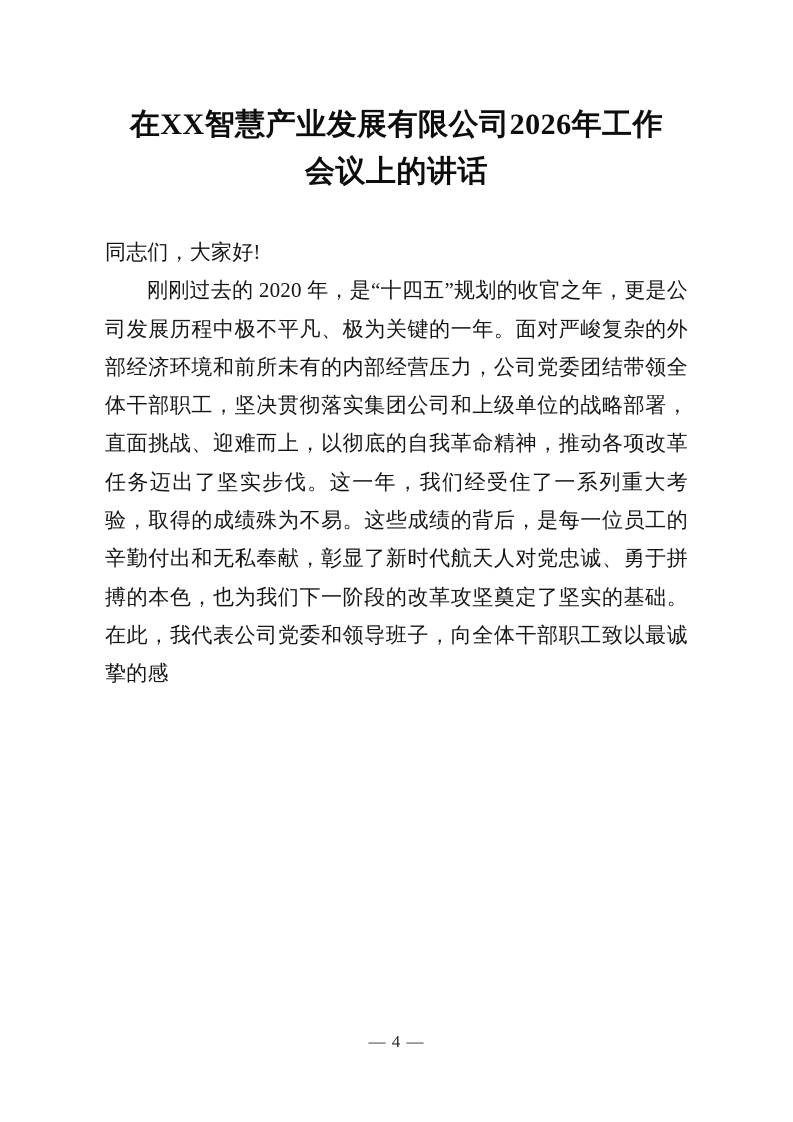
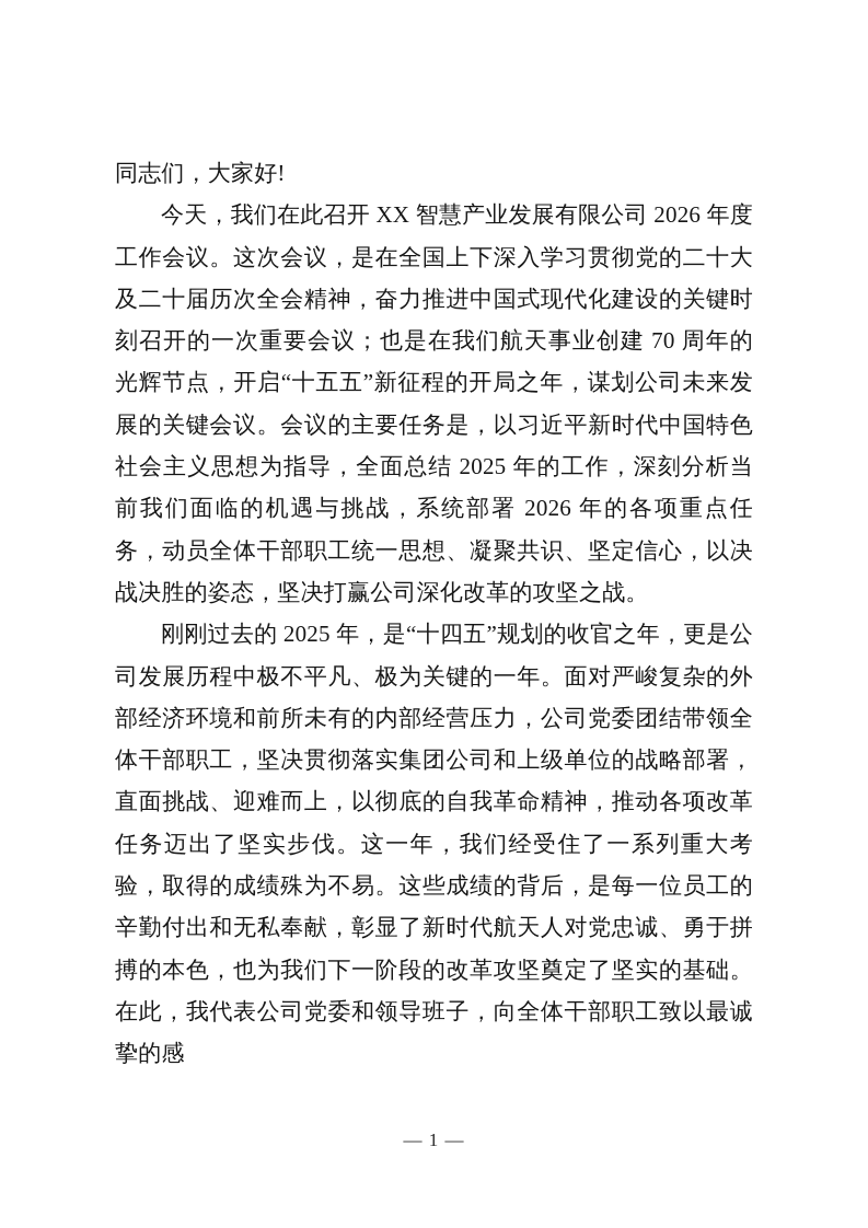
- 在XX智慧产业发展有限公司2026年工作
- 会议上的讲话
  同志们，大家好!
+ 今天，我们在此召开 XX 智慧产业发展有限公司 2026 年度工作会议。这次会议，是在全国上下深入学习贯彻党的二十大及二十届历次全会精神，奋力推进中国式现代化建设的关键时刻召开的一次重要会议；也是在我们航天事业创建 70 周年的光辉节点，开启“十五五”新征程的开局之年，谋划公司未来发展的关键会议。会议的主要任务是，以习近平新时代中国特色社会主义思想为指导，全面总结 2025 年的工作，深刻分析当前我们面临的机遇与挑战，系统部署 2026 年的各项重点任务，动员全体干部职工统一思想、凝聚共识、坚定信心，以决战决胜的姿态，坚决打赢公司深化改革的攻坚之战。
- 刚刚过去的 2020 年，是“十四五”规划的收官之年，更是公司发展历程中极不平凡、极为关键的一年。面对严峻复杂的外部经济环境和前所未有的内部经营压力，公司党委团结带领全体干部职工，坚决贯彻落实集团公司和上级单位的战略部署，直面挑战、迎难而上，以彻底的自我革命精神，推动各项改革任务迈出了坚实步伐。这一年，我们经受住了一系列重大考验，取得的成绩殊为不易。这些成绩的背后，是每一位员工的辛勤付出和无私奉献，彰显了新时代航天人对党忠诚、勇于拼搏的本色，也为我们下一阶段的改革攻坚奠定了坚实的基础。在此，我代表公司党委和领导班子，向全体干部职工致以最诚挚的感
+ 刚刚过去的 2025 年，是“十四五”规划的收官之年，更是公司发展历程中极不平凡、极为关键的一年。面对严峻复杂的外部经济环境和前所未有的内部经营压力，公司党委团结带领全体干部职工，坚决贯彻落实集团公司和上级单位的战略部署，直面挑战、迎难而上，以彻底的自我革命精神，推动各项改革任务迈出了坚实步伐。这一年，我们经受住了一系列重大考验，取得的成绩殊为不易。这些成绩的背后，是每一位员工的辛勤付出和无私奉献，彰显了新时代航天人对党忠诚、勇于拼搏的本色，也为我们下一阶段的改革攻坚奠定了坚实的基础。在此，我代表公司党委和领导班子，向全体干部职工致以最诚挚的感
- — 4 —
+ — 1 —
